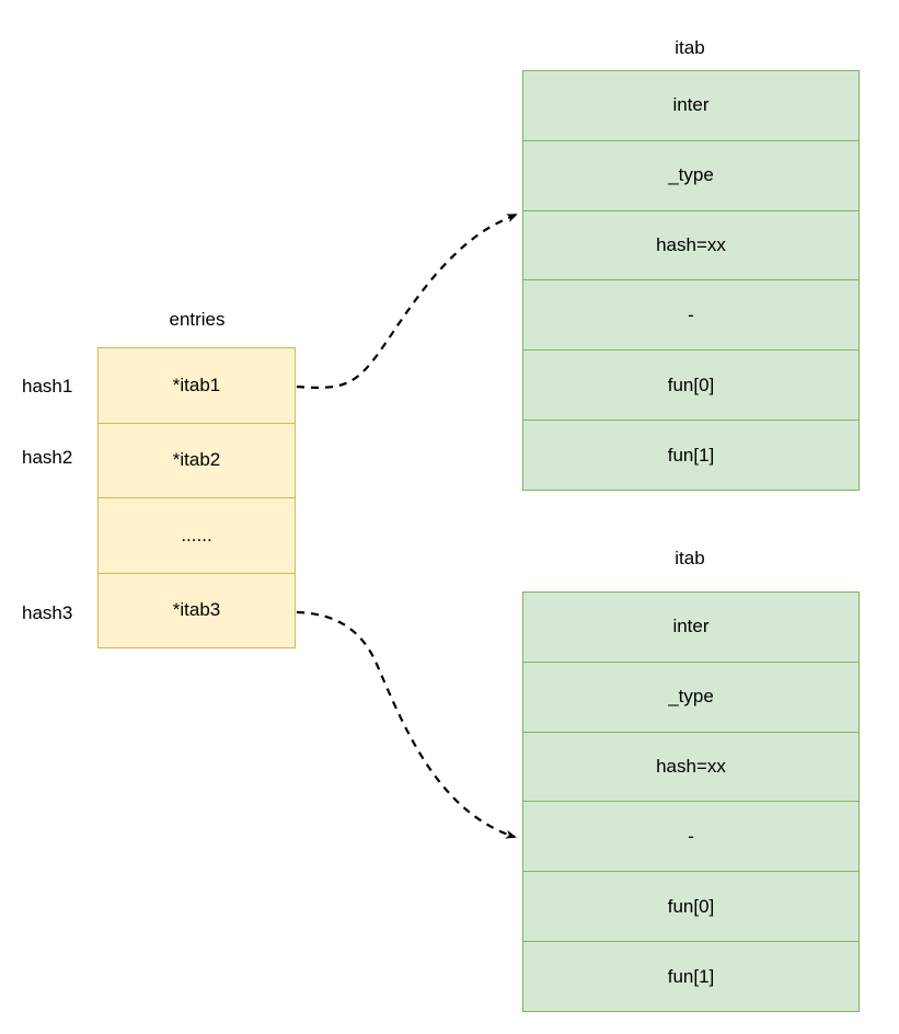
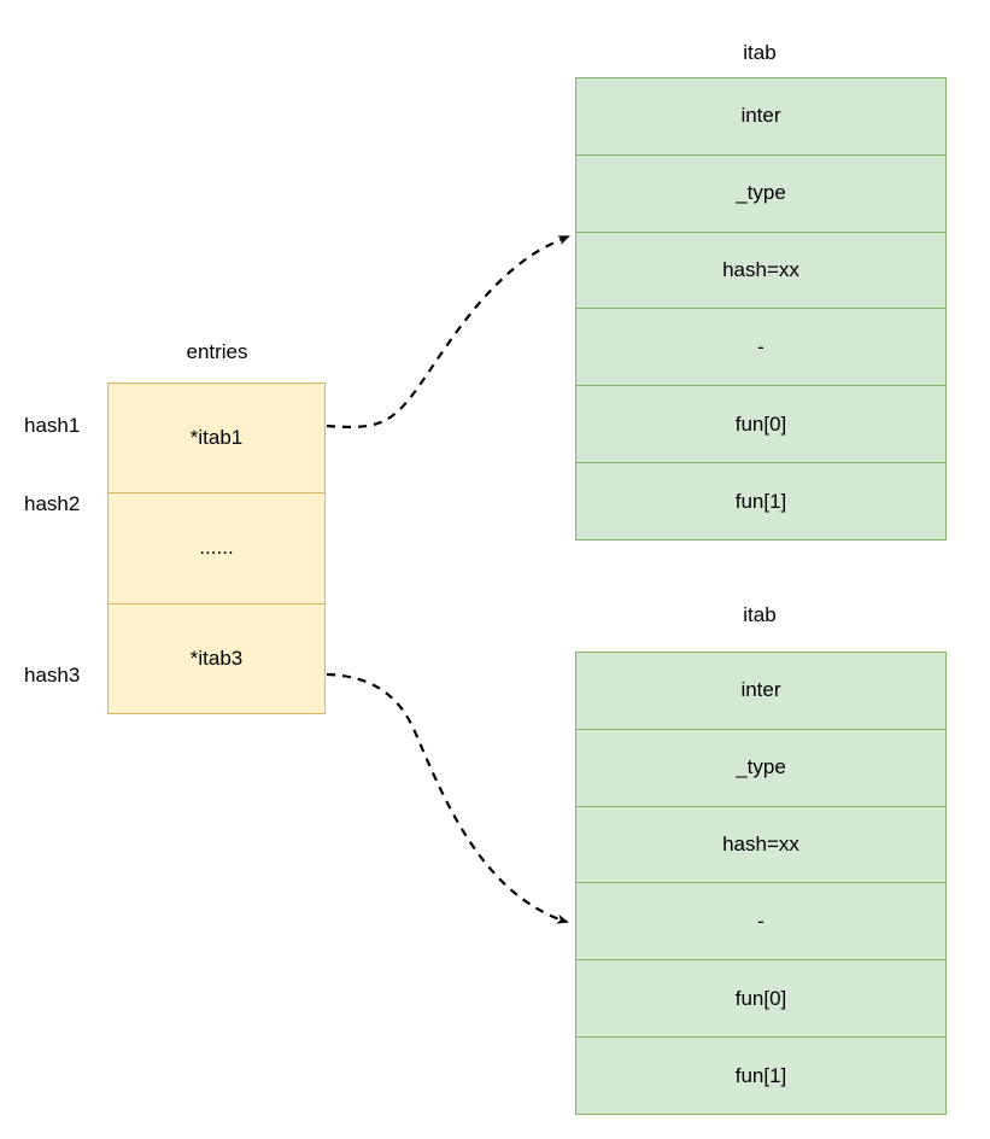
  entries
  hash1
  hash2
  hash3
  *itab1
- *itab2
  ......
  *itab3
  itab
  inter
  _type
  hash=xx
  -
  fun[0]
  fun[1]
  itab
  inter
  _type
  hash=xx
  -
  fun[0]
  fun[1]
